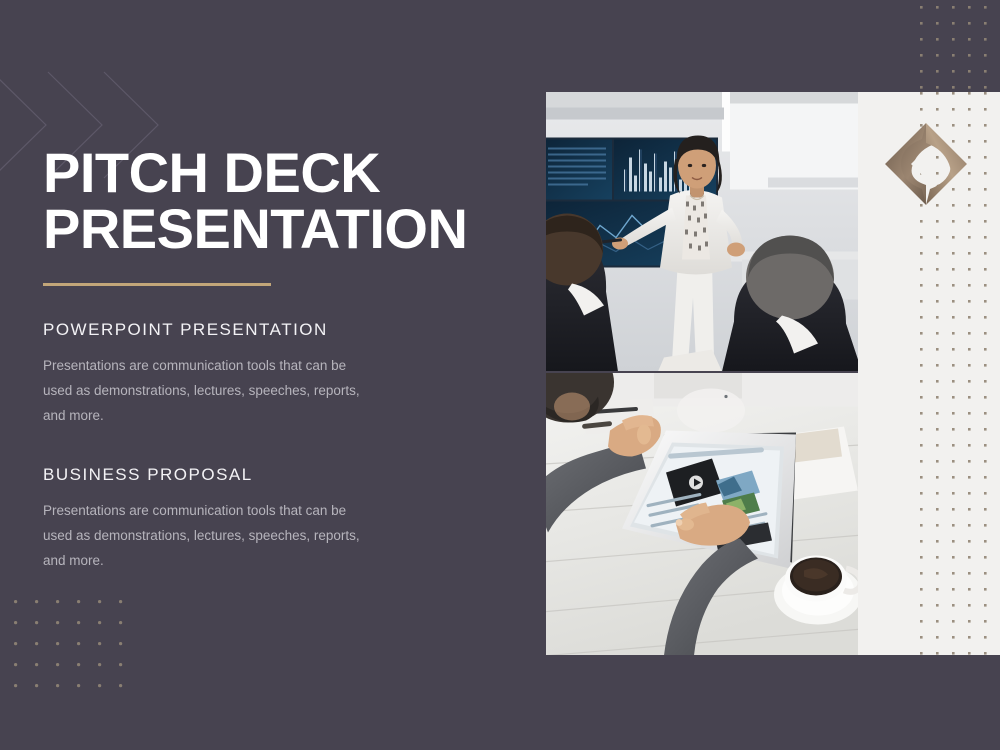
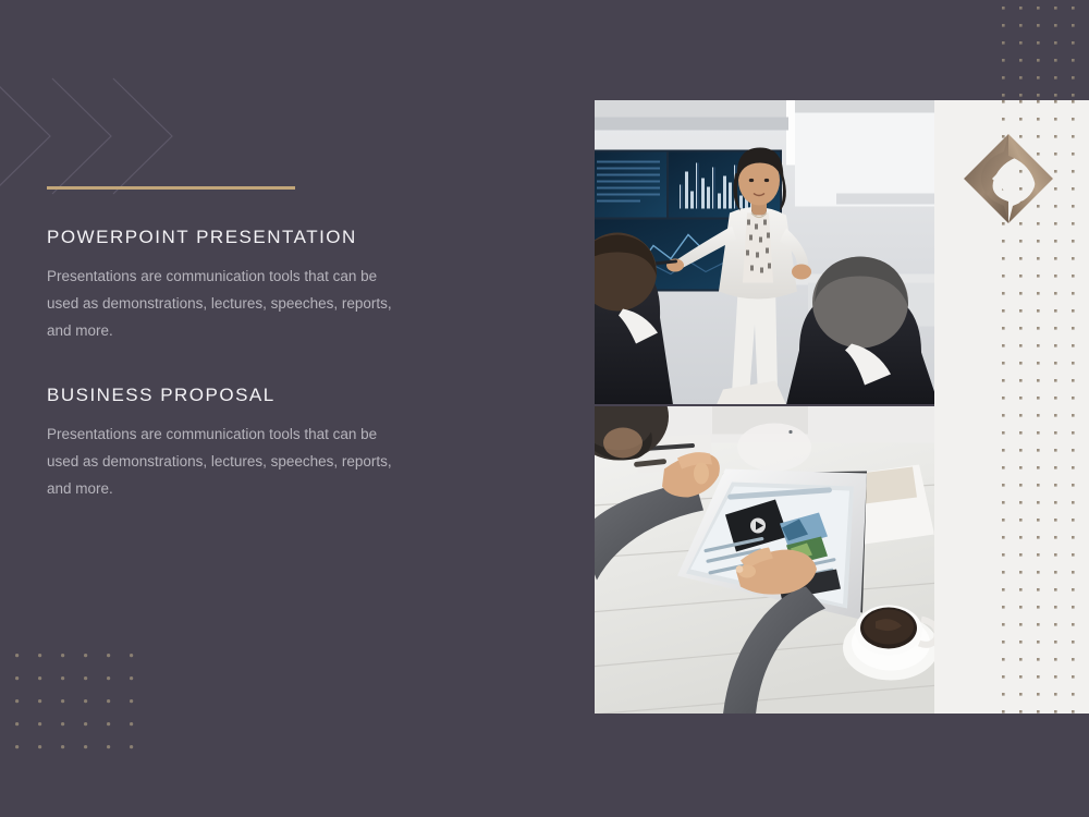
- PITCH DECK
- PRESENTATION
  POWERPOINT PRESENTATION
  Presentations are communication tools that can be used as demonstrations, lectures, speeches, reports, and more.
  BUSINESS PROPOSAL
  Presentations are communication tools that can be used as demonstrations, lectures, speeches, reports, and more.
